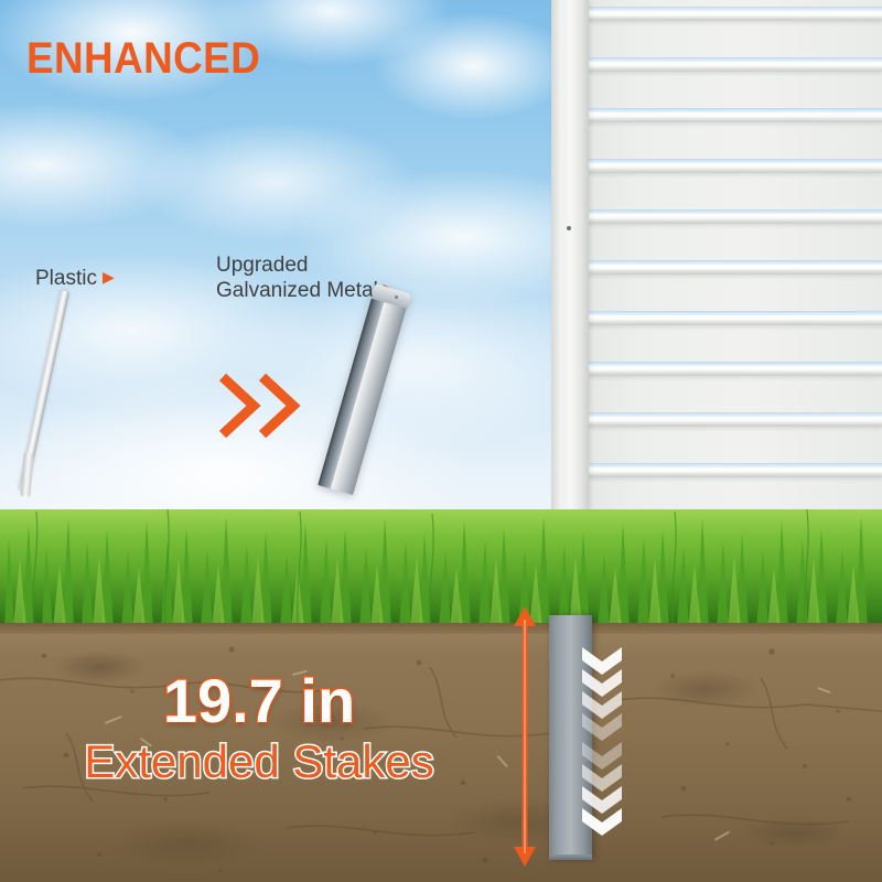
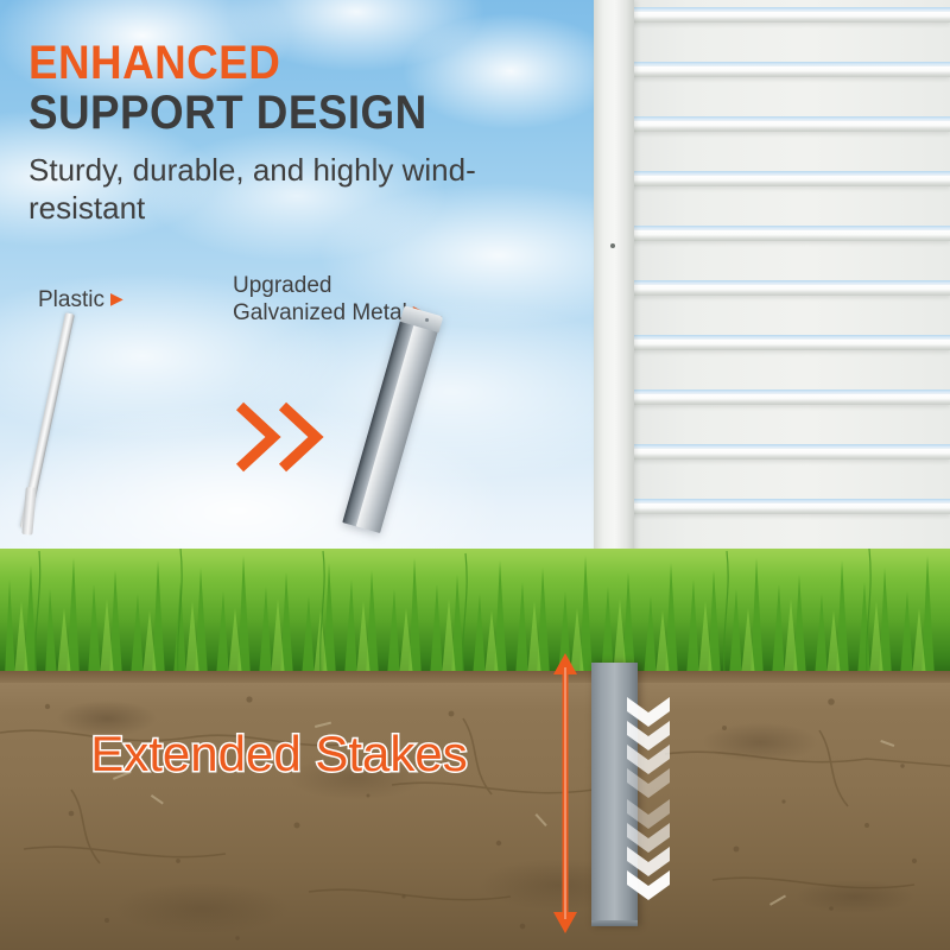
  ENHANCED
+ SUPPORT DESIGN
+ Sturdy, durable, and highly wind-resistant
  Plastic ▶
  Upgraded
  Galvanized Meta
- 19.7 in
  Extended Stakes
